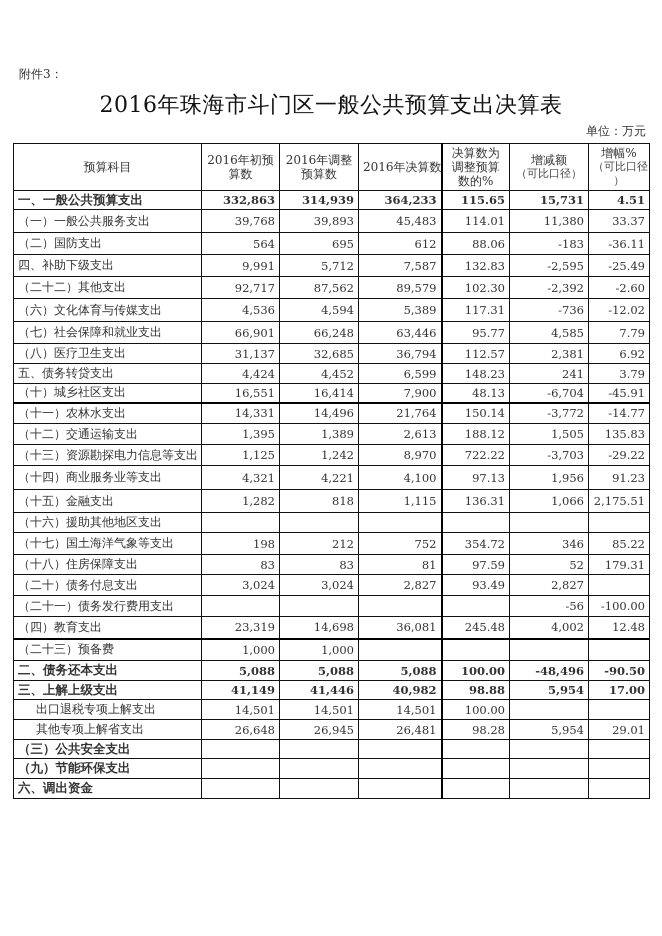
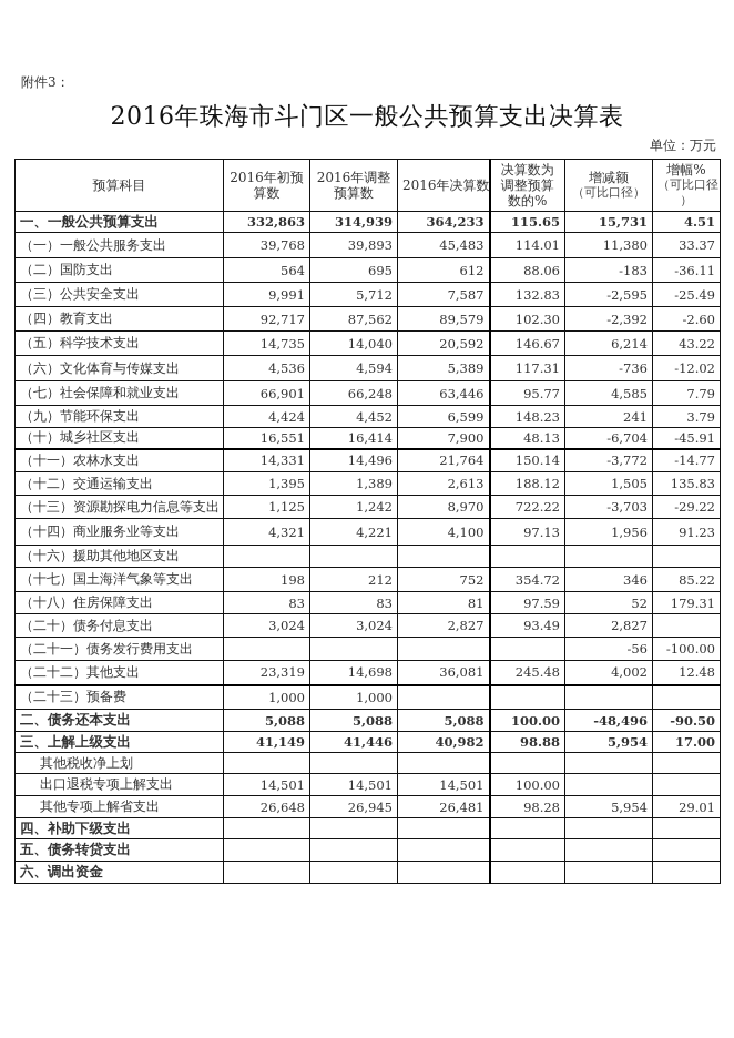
  附件3：
  2016年珠海市斗门区一般公共预算支出决算表
  单位：万元
  预算科目	2016年初预算数	2016年调整预算数	2016年决算数	决算数为调整预算数的%	增减额（可比口径）	增幅%（可比口径）
  一、一般公共预算支出	332,863	314,939	364,233	115.65	15,731	4.51
  （一）一般公共服务支出	39,768	39,893	45,483	114.01	11,380	33.37
  （二）国防支出	564	695	612	88.06	-183	-36.11
- 四、补助下级支出	9,991	5,712	7,587	132.83	-2,595	-25.49
+ （三）公共安全支出	9,991	5,712	7,587	132.83	-2,595	-25.49
- （二十二）其他支出	92,717	87,562	89,579	102.30	-2,392	-2.60
+ （四）教育支出	92,717	87,562	89,579	102.30	-2,392	-2.60
+ （五）科学技术支出	14,735	14,040	20,592	146.67	6,214	43.22
  （六）文化体育与传媒支出	4,536	4,594	5,389	117.31	-736	-12.02
  （七）社会保障和就业支出	66,901	66,248	63,446	95.77	4,585	7.79
- （八）医疗卫生支出	31,137	32,685	36,794	112.57	2,381	6.92
- 五、债务转贷支出	4,424	4,452	6,599	148.23	241	3.79
+ （九）节能环保支出	4,424	4,452	6,599	148.23	241	3.79
  （十）城乡社区支出	16,551	16,414	7,900	48.13	-6,704	-45.91
  （十一）农林水支出	14,331	14,496	21,764	150.14	-3,772	-14.77
  （十二）交通运输支出	1,395	1,389	2,613	188.12	1,505	135.83
  （十三）资源勘探电力信息等支出	1,125	1,242	8,970	722.22	-3,703	-29.22
  （十四）商业服务业等支出	4,321	4,221	4,100	97.13	1,956	91.23
- （十五）金融支出	1,282	818	1,115	136.31	1,066	2,175.51
  （十六）援助其他地区支出
  （十七）国土海洋气象等支出	198	212	752	354.72	346	85.22
  （十八）住房保障支出	83	83	81	97.59	52	179.31
  （二十）债务付息支出	3,024	3,024	2,827	93.49	2,827
  （二十一）债务发行费用支出					-56	-100.00
- （四）教育支出	23,319	14,698	36,081	245.48	4,002	12.48
+ （二十二）其他支出	23,319	14,698	36,081	245.48	4,002	12.48
  （二十三）预备费	1,000	1,000
  二、债务还本支出	5,088	5,088	5,088	100.00	-48,496	-90.50
  三、上解上级支出	41,149	41,446	40,982	98.88	5,954	17.00
+ 其他税收净上划
  出口退税专项上解支出	14,501	14,501	14,501	100.00
  其他专项上解省支出	26,648	26,945	26,481	98.28	5,954	29.01
- （三）公共安全支出
+ 四、补助下级支出
- （九）节能环保支出
+ 五、债务转贷支出
  六、调出资金
